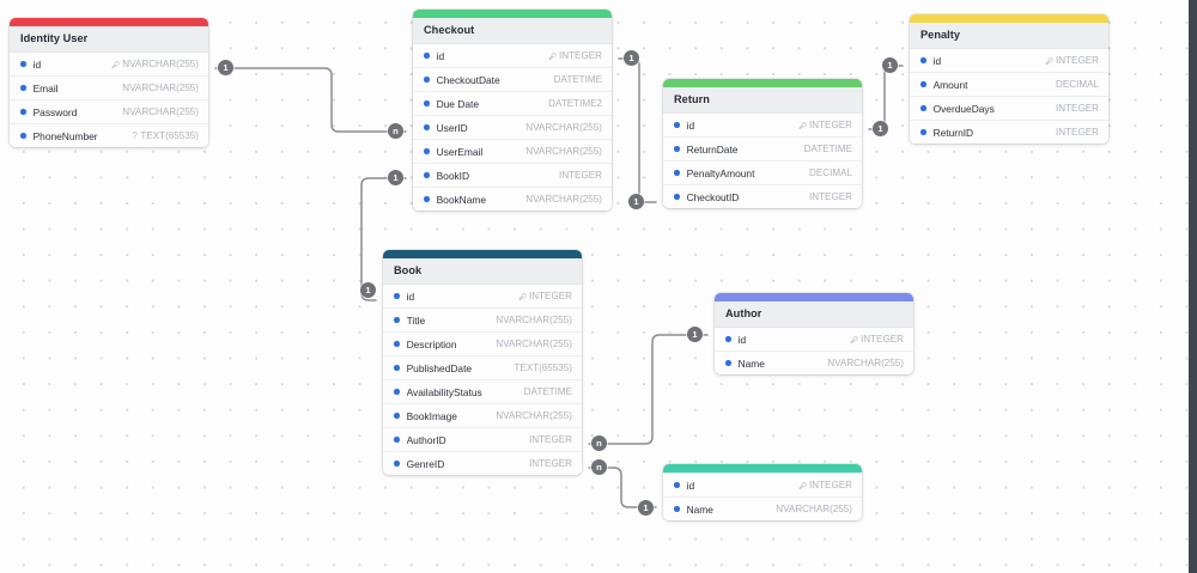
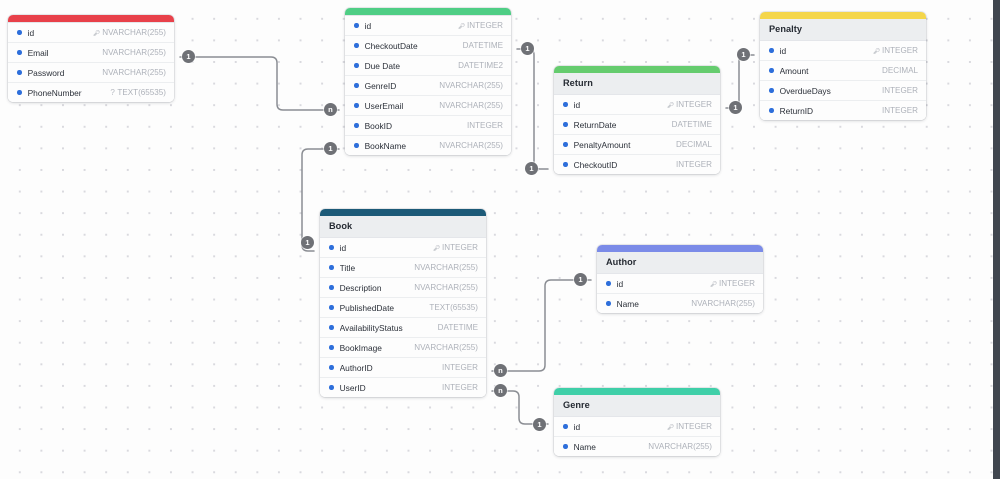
- Identity User
  id
  NVARCHAR(255)
  Email
  NVARCHAR(255)
  Password
  NVARCHAR(255)
  PhoneNumber
  ?
  TEXT(65535)
- Checkout
  id
  INTEGER
  CheckoutDate
  DATETIME
  Due Date
  DATETIME2
- UserID
+ GenreID
  NVARCHAR(255)
  UserEmail
  NVARCHAR(255)
  BookID
  INTEGER
  BookName
  NVARCHAR(255)
  Return
  id
  INTEGER
  ReturnDate
  DATETIME
  PenaltyAmount
  DECIMAL
  CheckoutID
  INTEGER
  Penalty
  id
  INTEGER
  Amount
  DECIMAL
  OverdueDays
  INTEGER
  ReturnID
  INTEGER
  Book
  id
  INTEGER
  Title
  NVARCHAR(255)
  Description
  NVARCHAR(255)
  PublishedDate
  TEXT(65535)
  AvailabilityStatus
  DATETIME
  BookImage
  NVARCHAR(255)
  AuthorID
  INTEGER
- GenreID
+ UserID
  INTEGER
  Author
  id
  INTEGER
  Name
  NVARCHAR(255)
+ Genre
  id
  INTEGER
  Name
  NVARCHAR(255)
  1
  n
  1
  1
  1
  1
  1
  1
  n
  1
  n
  1
